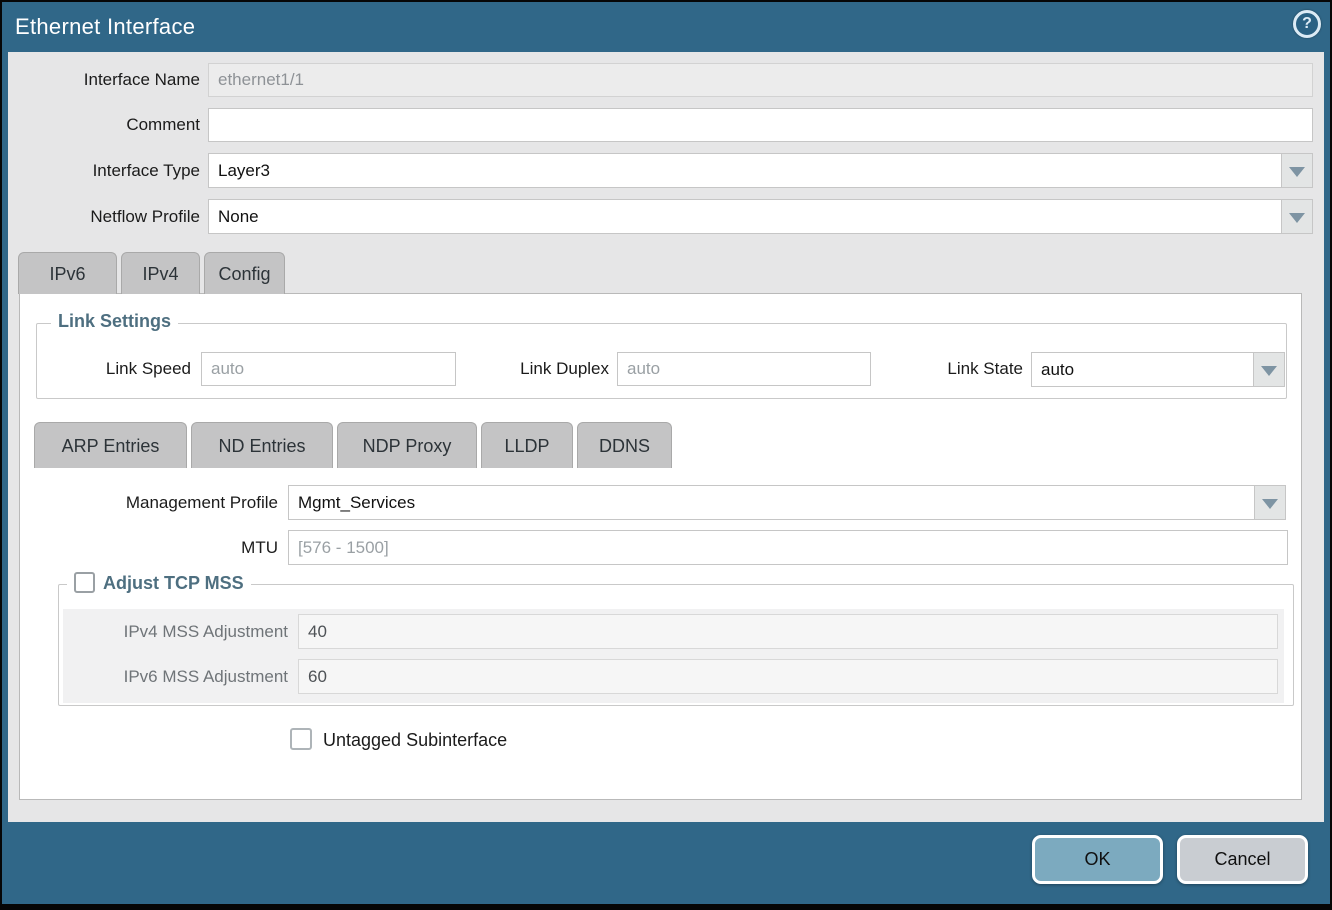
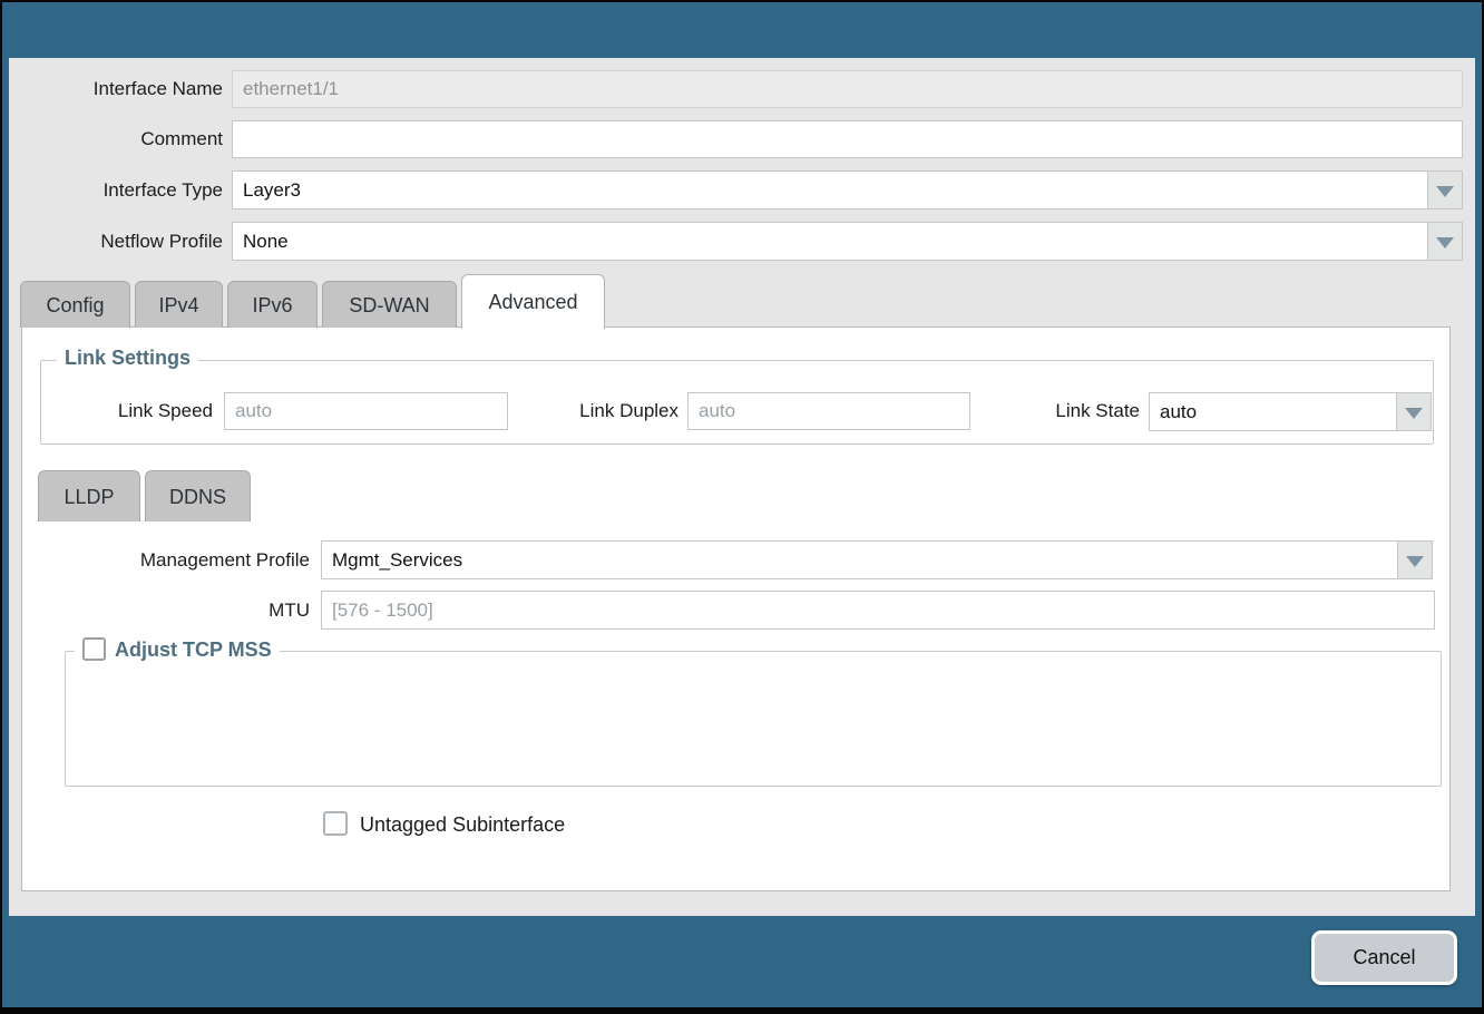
- Ethernet Interface
- ?
  Interface Name
  ethernet1/1
  Comment
  Interface Type
  Layer3
  Netflow Profile
  None
- IPv6
+ Config
  IPv4
- Config
+ IPv6
+ SD-WAN
+ Advanced
  Link Settings
  Link Speed
  auto
  Link Duplex
  auto
  Link State
  auto
- ARP Entries
- ND Entries
- NDP Proxy
  LLDP
  DDNS
  Management Profile
  Mgmt_Services
  MTU
  [576 - 1500]
  Adjust TCP MSS
- IPv4 MSS Adjustment
- 40
- IPv6 MSS Adjustment
- 60
  Untagged Subinterface
- OK
  Cancel
